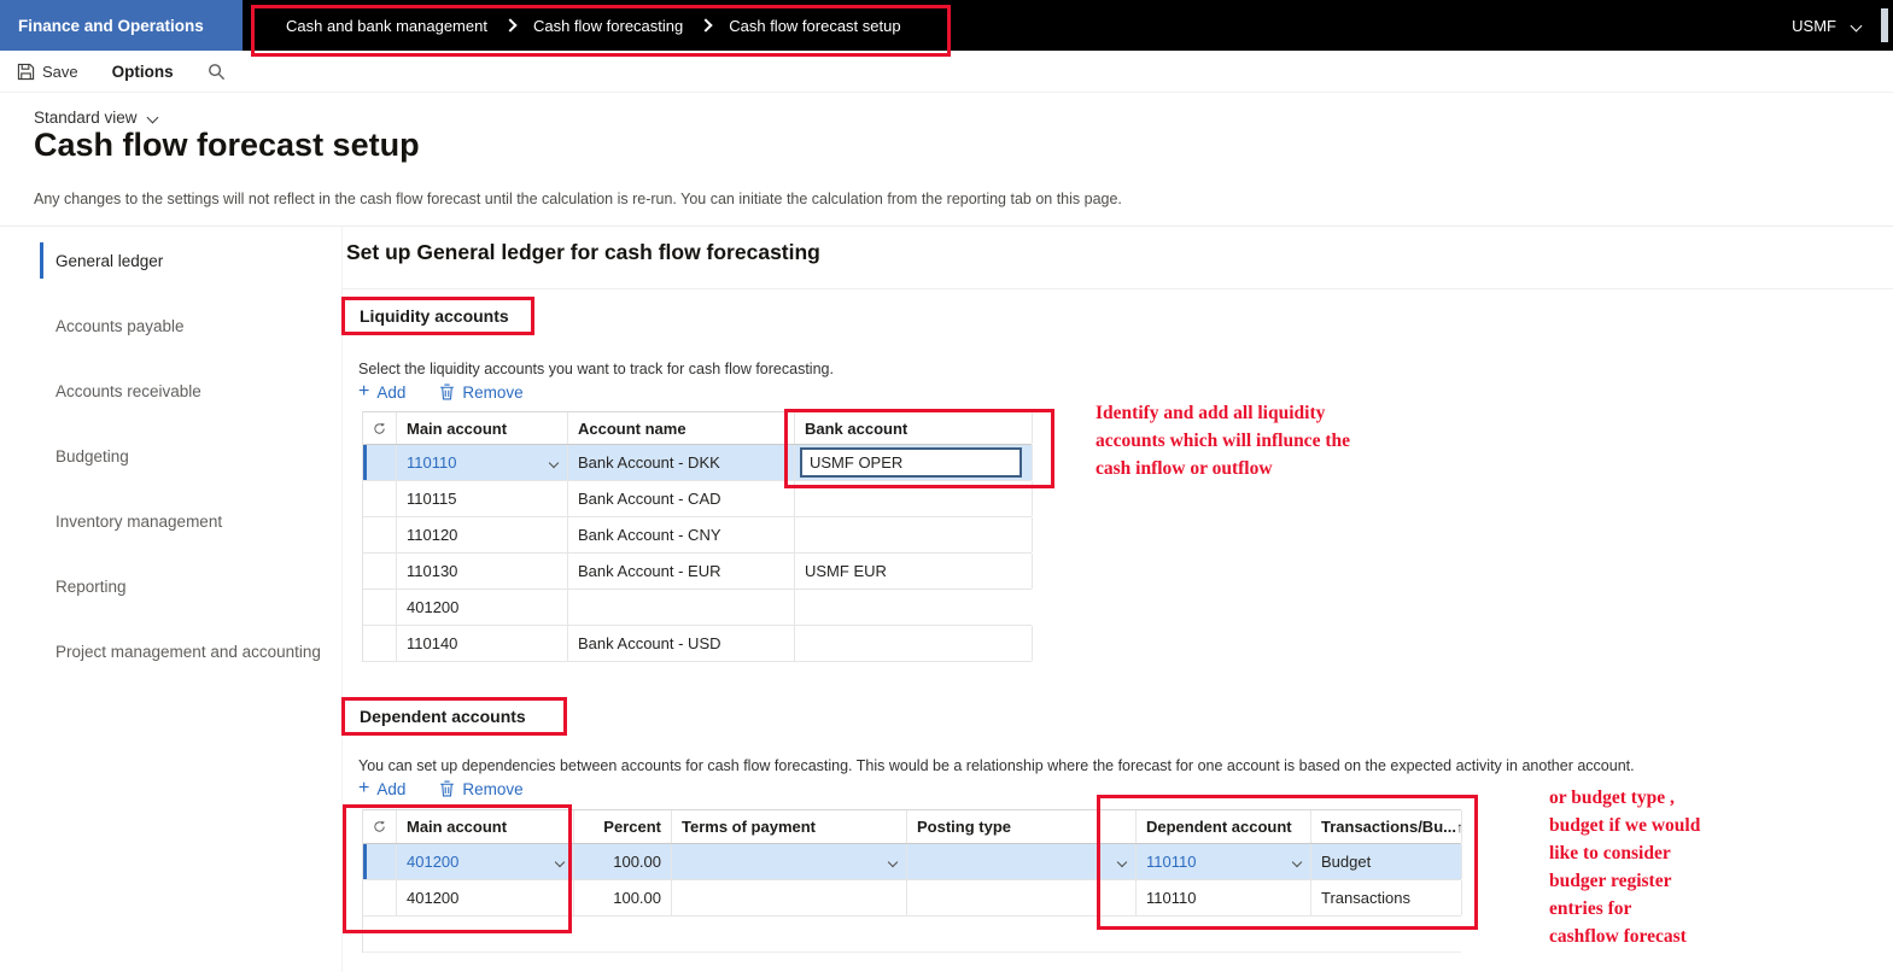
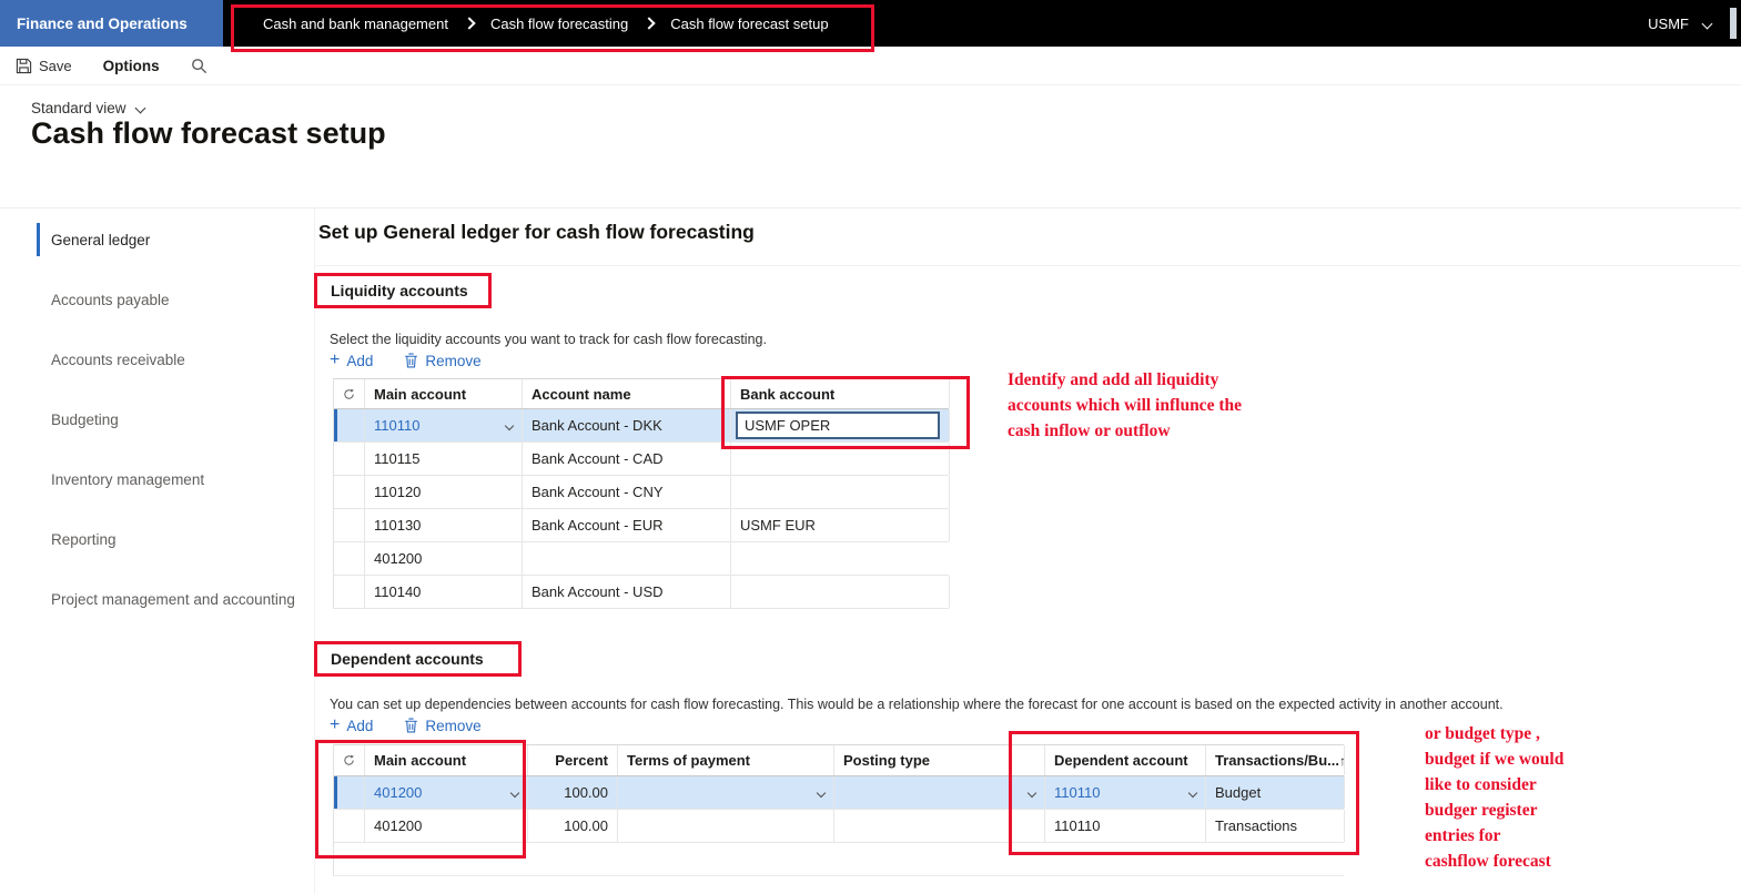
  Finance and Operations
  Cash and bank management
  Cash flow forecasting
  Cash flow forecast setup
  USMF
  Save
  Options
  Standard view
  Cash flow forecast setup
- Any changes to the settings will not reflect in the cash flow forecast until the calculation is re-run. You can initiate the calculation from the reporting tab on this page.
  General ledger
  Accounts payable
  Accounts receivable
  Budgeting
  Inventory management
  Reporting
  Project management and accounting
  Set up General ledger for cash flow forecasting
  Liquidity accounts
  Select the liquidity accounts you want to track for cash flow forecasting.
  +
  Add
  Remove
  Main account
  Account name
  Bank account
  110110
  Bank Account - DKK
  USMF OPER
  110115
  Bank Account - CAD
  110120
  Bank Account - CNY
  110130
  Bank Account - EUR
  USMF EUR
  401200
  110140
  Bank Account - USD
  Dependent accounts
  You can set up dependencies between accounts for cash flow forecasting. This would be a relationship where the forecast for one account is based on the expected activity in another account.
  +
  Add
  Remove
  Main account
  Percent
  Terms of payment
  Posting type
  Dependent account
  Transactions/Bu...
  ↑
  401200
  100.00
  110110
  Budget
  401200
  100.00
  110110
  Transactions
  Identify and add all liquidity
  accounts which will influnce the
  cash inflow or outflow
  or budget type ,
  budget if we would
  like to consider
  budger register
  entries for
  cashflow forecast
